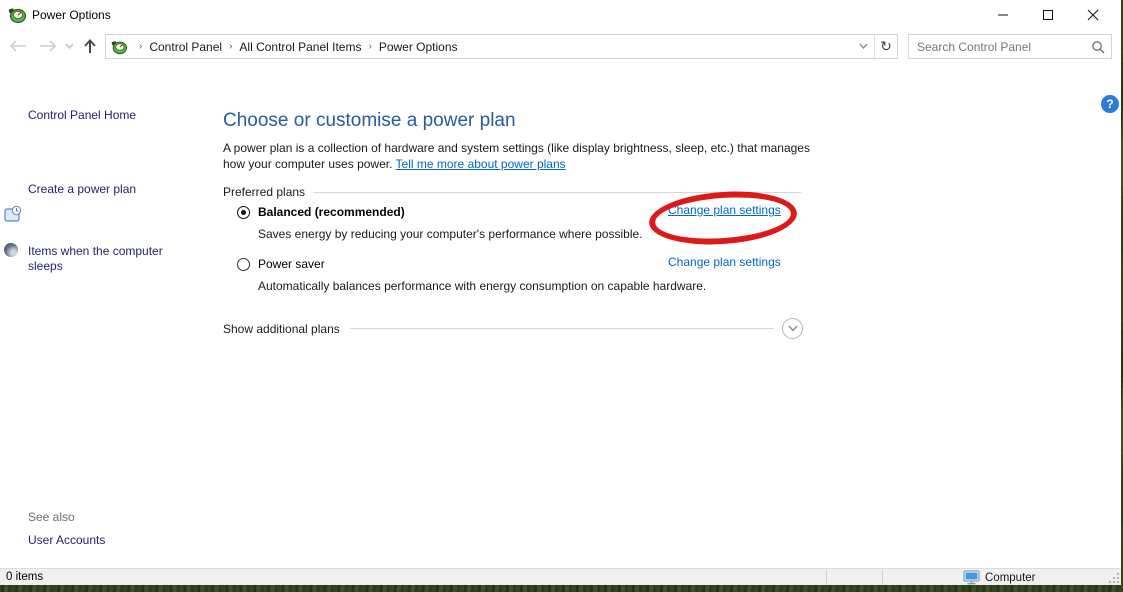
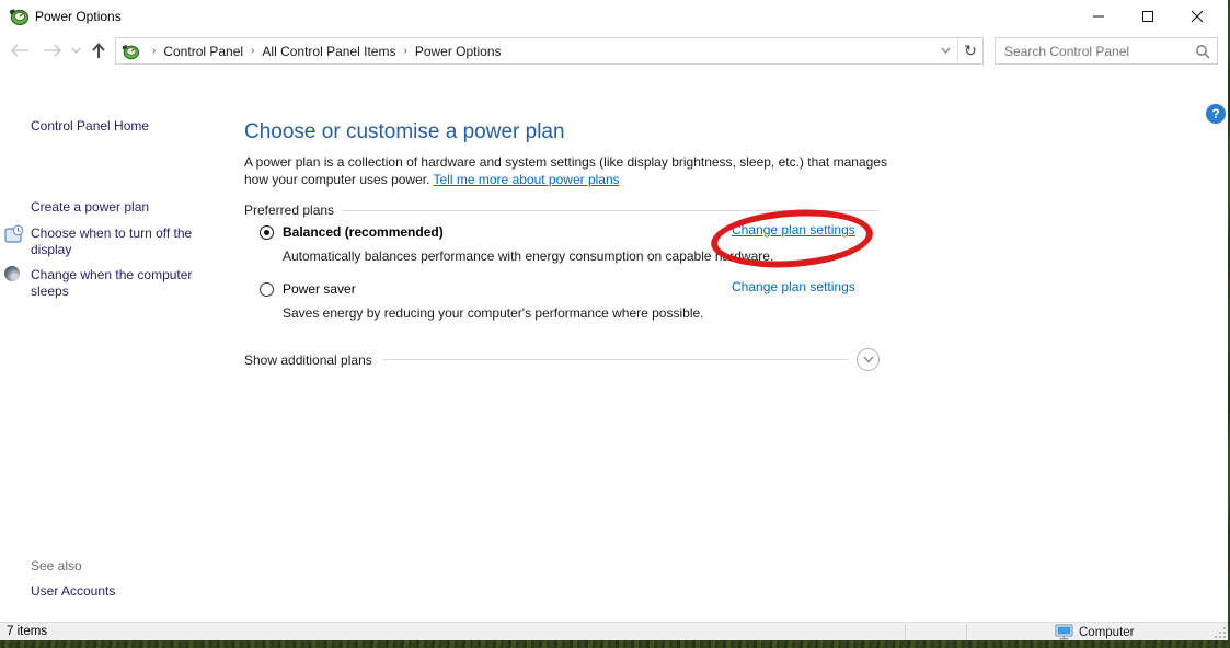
  Power Options
  ›
  Control Panel
  ›
  All Control Panel Items
  ›
  Power Options
  ↻
  Search Control Panel
  ?
  Control Panel Home
  Create a power plan
+ Choose when to turn off the display
- Items when the computer sleeps
+ Change when the computer sleeps
  See also
  User Accounts
  Choose or customise a power plan
  A power plan is a collection of hardware and system settings (like display brightness, sleep, etc.) that manages how your computer uses power. Tell me more about power plans
  Preferred plans
  Balanced (recommended)
  Change plan settings
- Saves energy by reducing your computer's performance where possible.
+ Automatically balances performance with energy consumption on capable hardware.
  Power saver
  Change plan settings
- Automatically balances performance with energy consumption on capable hardware.
+ Saves energy by reducing your computer's performance where possible.
  Show additional plans
- 0 items
+ 7 items
  Computer
